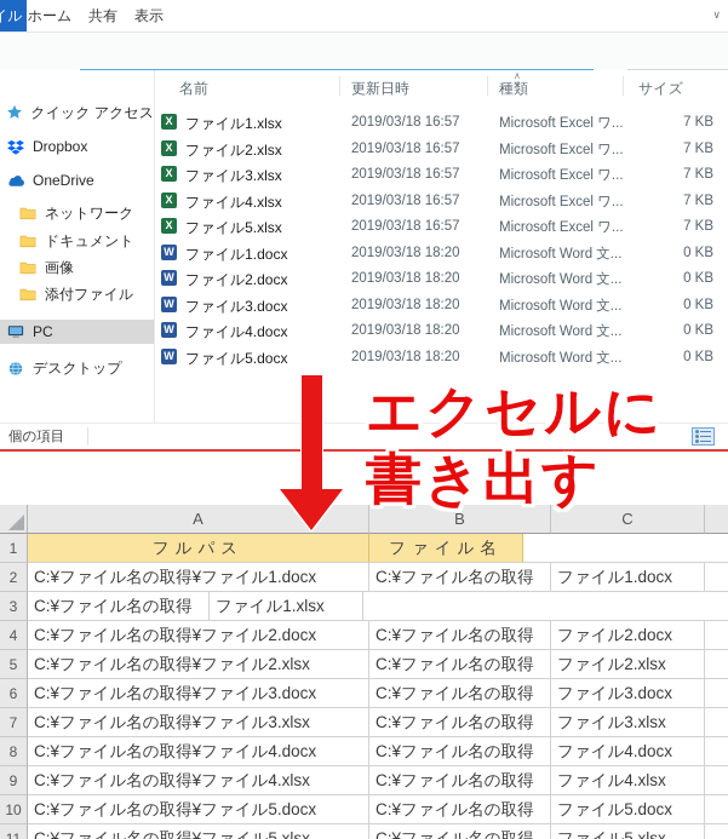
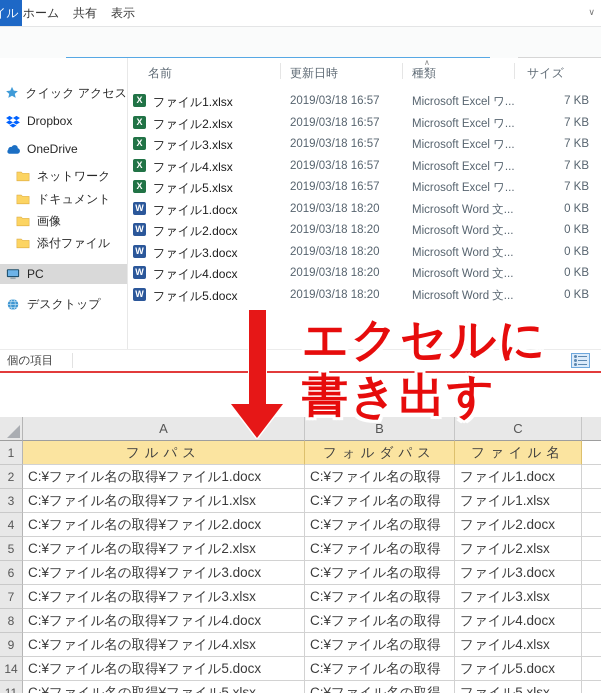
  ホーム
  共有
  表示
  ∨
  クイック アクセス
  Dropbox
  OneDrive
  ネットワーク
  ドキュメント
  画像
  添付ファイル
  PC
  デスクトップ
  名前
  更新日時
  種類
  サイズ
  ∧
  X
  ファイル1.xlsx
  2019/03/18 16:57
  Microsoft Excel ワ...
  7 KB
  X
  ファイル2.xlsx
  2019/03/18 16:57
  Microsoft Excel ワ...
  7 KB
  X
  ファイル3.xlsx
  2019/03/18 16:57
  Microsoft Excel ワ...
  7 KB
  X
  ファイル4.xlsx
  2019/03/18 16:57
  Microsoft Excel ワ...
  7 KB
  X
  ファイル5.xlsx
  2019/03/18 16:57
  Microsoft Excel ワ...
  7 KB
  W
  ファイル1.docx
  2019/03/18 18:20
  Microsoft Word 文...
  0 KB
  W
  ファイル2.docx
  2019/03/18 18:20
  Microsoft Word 文...
  0 KB
  W
  ファイル3.docx
  2019/03/18 18:20
  Microsoft Word 文...
  0 KB
  W
  ファイル4.docx
  2019/03/18 18:20
  Microsoft Word 文...
  0 KB
  W
  ファイル5.docx
  2019/03/18 18:20
  Microsoft Word 文...
  0 KB
  個の項目
  A
  B
  C
  1
  フルパス
+ フォルダパス
  ファイル名
  2
  C:¥ファイル名の取得¥ファイル1.docx
  C:¥ファイル名の取得
  ファイル1.docx
  3
+ C:¥ファイル名の取得¥ファイル1.xlsx
  C:¥ファイル名の取得
  ファイル1.xlsx
  4
  C:¥ファイル名の取得¥ファイル2.docx
  C:¥ファイル名の取得
  ファイル2.docx
  5
  C:¥ファイル名の取得¥ファイル2.xlsx
  C:¥ファイル名の取得
  ファイル2.xlsx
  6
  C:¥ファイル名の取得¥ファイル3.docx
  C:¥ファイル名の取得
  ファイル3.docx
  7
  C:¥ファイル名の取得¥ファイル3.xlsx
  C:¥ファイル名の取得
  ファイル3.xlsx
  8
  C:¥ファイル名の取得¥ファイル4.docx
  C:¥ファイル名の取得
  ファイル4.docx
  9
  C:¥ファイル名の取得¥ファイル4.xlsx
  C:¥ファイル名の取得
  ファイル4.xlsx
- 10
+ 14
  C:¥ファイル名の取得¥ファイル5.docx
  C:¥ファイル名の取得
  ファイル5.docx
  エクセルに
  書き出す
